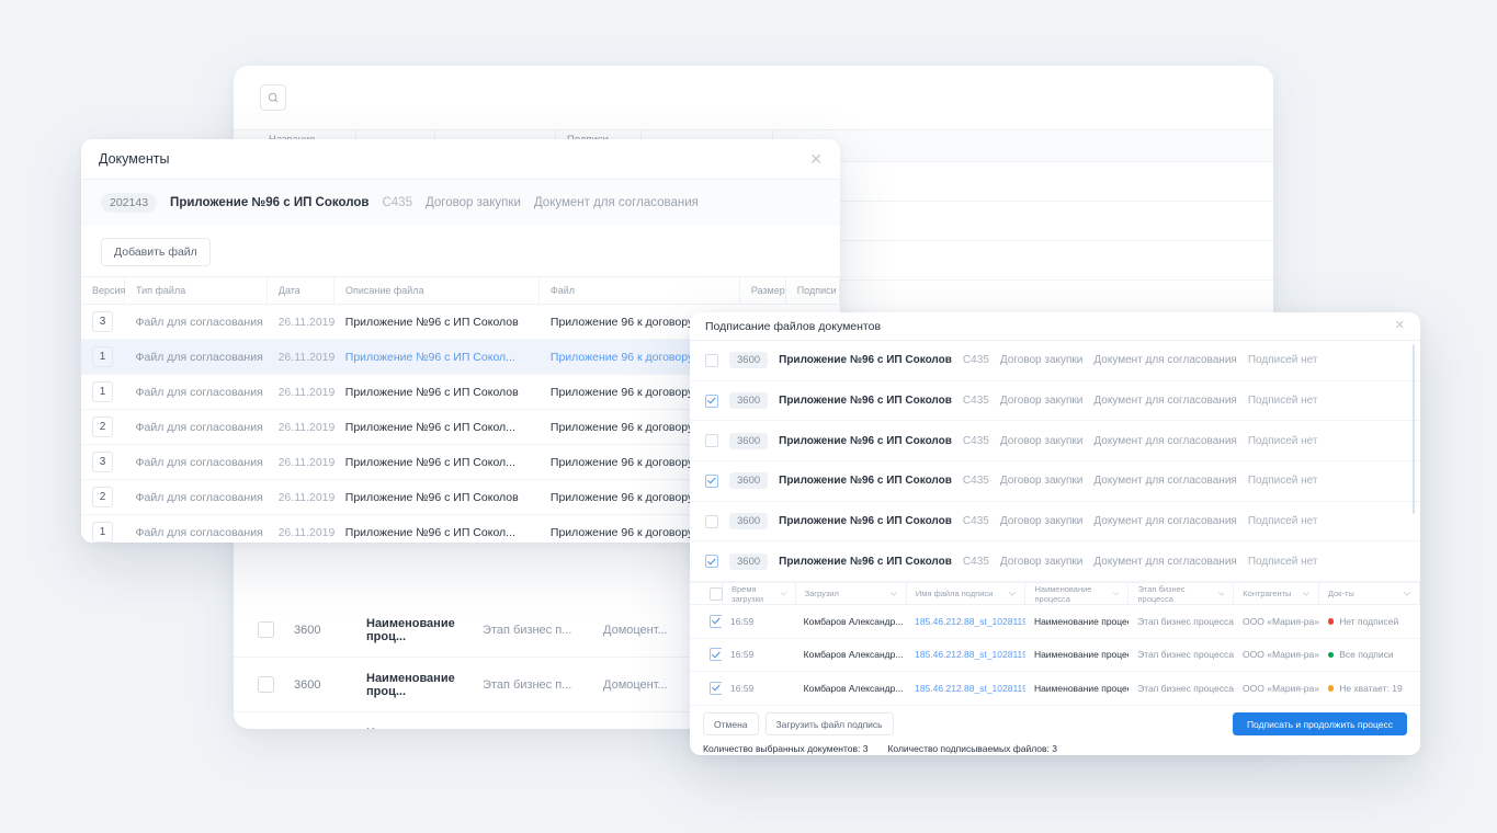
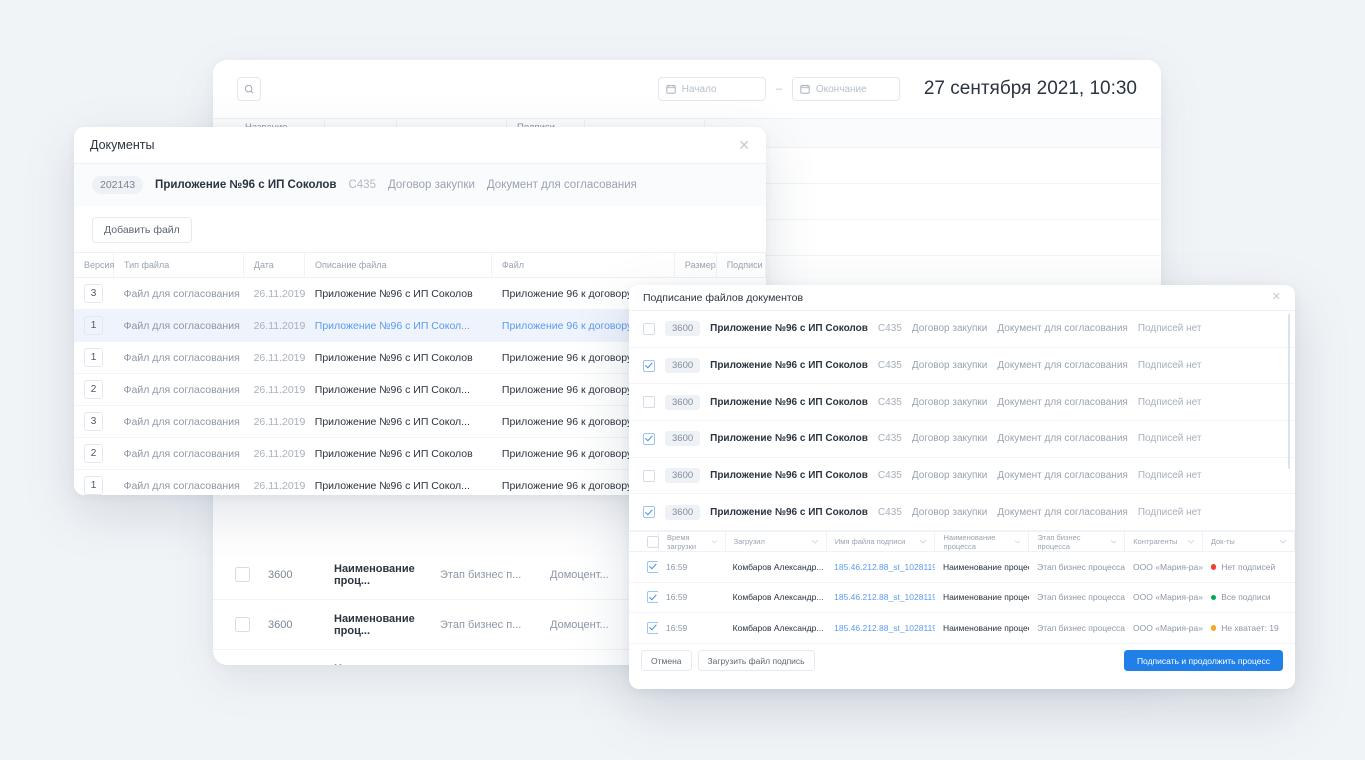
+ Начало
+ –
+ Окончание
+ 27 сентября 2021, 10:30
  3600
  Наименование проц...
  Этап бизнес п...
  Домоцент...
  3600
  Наименование проц...
  Этап бизнес п...
  Домоцент...
  Документы
  ✕
  202143
  Приложение №96 с ИП Соколов
  C435
  Договор закупки
  Документ для согласования
  Добавить файл
  Версия
  Тип файла
  Дата
  Описание файла
  Файл
  Размер
  Подписи
  3
  Файл для согласования
  26.11.2019
  Приложение №96 с ИП Соколов
  1
  Файл для согласования
  26.11.2019
  Приложение №96 с ИП Сокол...
  1
  Файл для согласования
  26.11.2019
  Приложение №96 с ИП Соколов
  2
  Файл для согласования
  26.11.2019
  Приложение №96 с ИП Сокол...
  3
  Файл для согласования
  26.11.2019
  Приложение №96 с ИП Сокол...
  2
  Файл для согласования
  26.11.2019
  Приложение №96 с ИП Соколов
  1
  Файл для согласования
  26.11.2019
  Приложение №96 с ИП Сокол...
  Подписание файлов документов
  ✕
  3600
  Приложение №96 с ИП Соколов
  C435
  Договор закупки
  Документ для согласования
  Подписей нет
  3600
  Приложение №96 с ИП Соколов
  C435
  Договор закупки
  Документ для согласования
  Подписей нет
  3600
  Приложение №96 с ИП Соколов
  C435
  Договор закупки
  Документ для согласования
  Подписей нет
  3600
  Приложение №96 с ИП Соколов
  C435
  Договор закупки
  Документ для согласования
  Подписей нет
  3600
  Приложение №96 с ИП Соколов
  C435
  Договор закупки
  Документ для согласования
  Подписей нет
  3600
  Приложение №96 с ИП Соколов
  C435
  Договор закупки
  Документ для согласования
  Подписей нет
  Время загрузки
  Загрузил
  Имя файла подписи
  Наименование процесса
  Этап бизнес процесса
  Контрагенты
  Док-ты
  16:59
  Комбаров Александр...
  185.46.212.88_st_1028119
  Наименование проце
  Этап бизнес процесса
  ООО «Мария-ра»
  Нет подписей
  16:59
  Комбаров Александр...
  185.46.212.88_st_1028119
  Наименование проце
  Этап бизнес процесса
  ООО «Мария-ра»
  Все подписи
  16:59
  Комбаров Александр...
  185.46.212.88_st_1028119
  Наименование проце
  Этап бизнес процесса
  ООО «Мария-ра»
  Не хватает: 19
  Отмена
  Загрузить файл подпись
  Подписать и продолжить процесс
- Количество выбранных документов: 3
- Количество подписываемых файлов: 3
